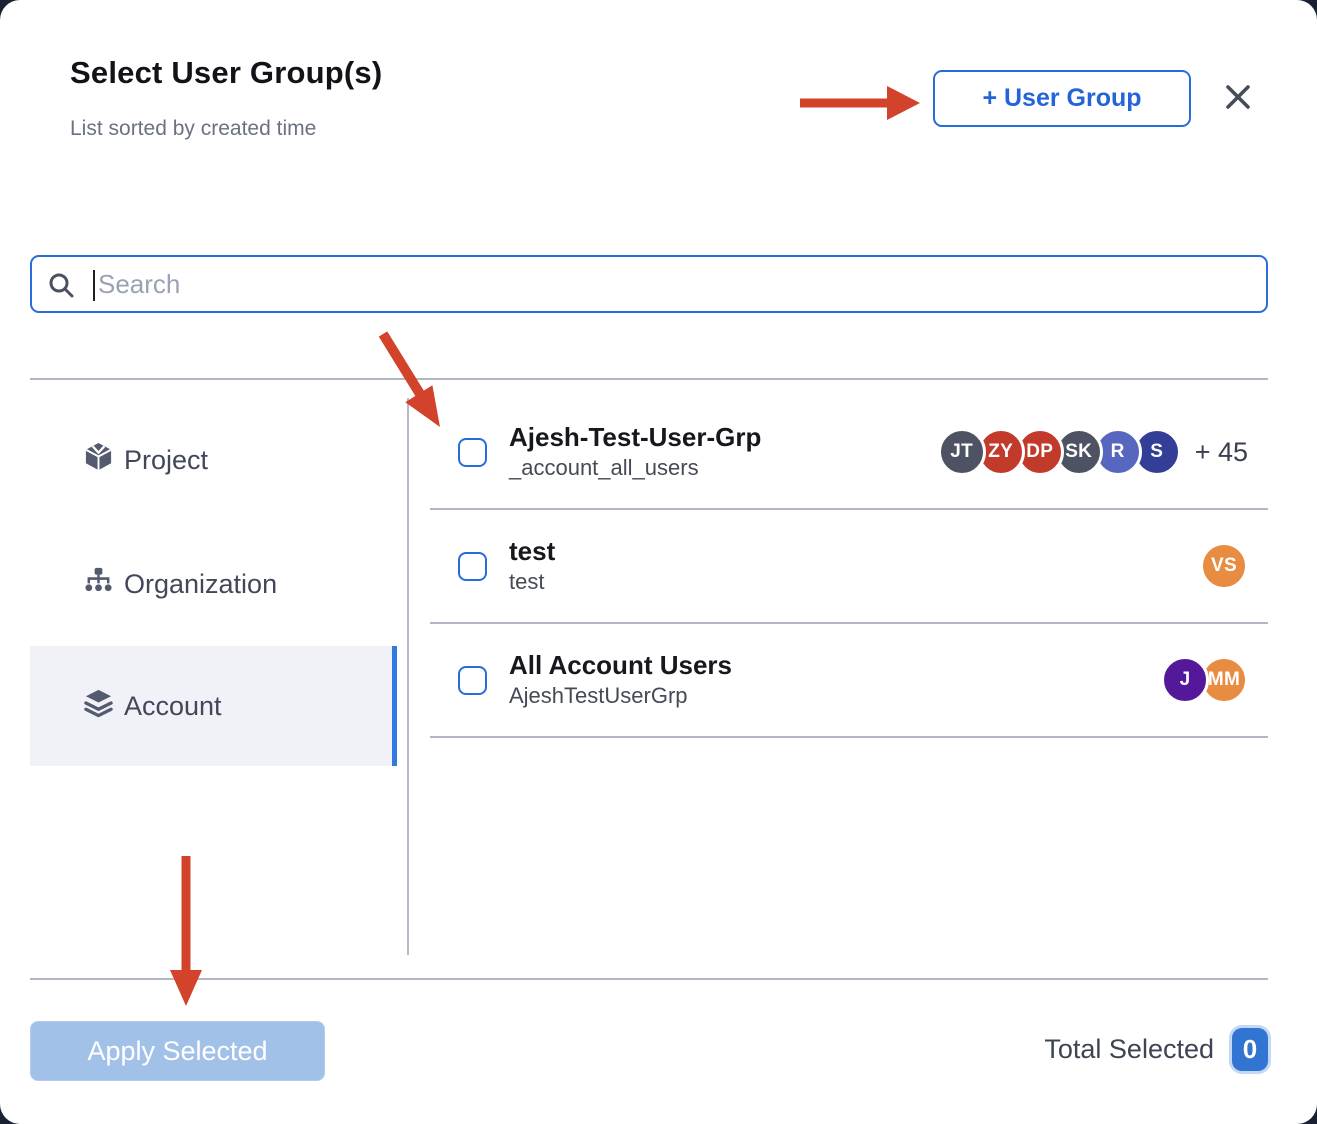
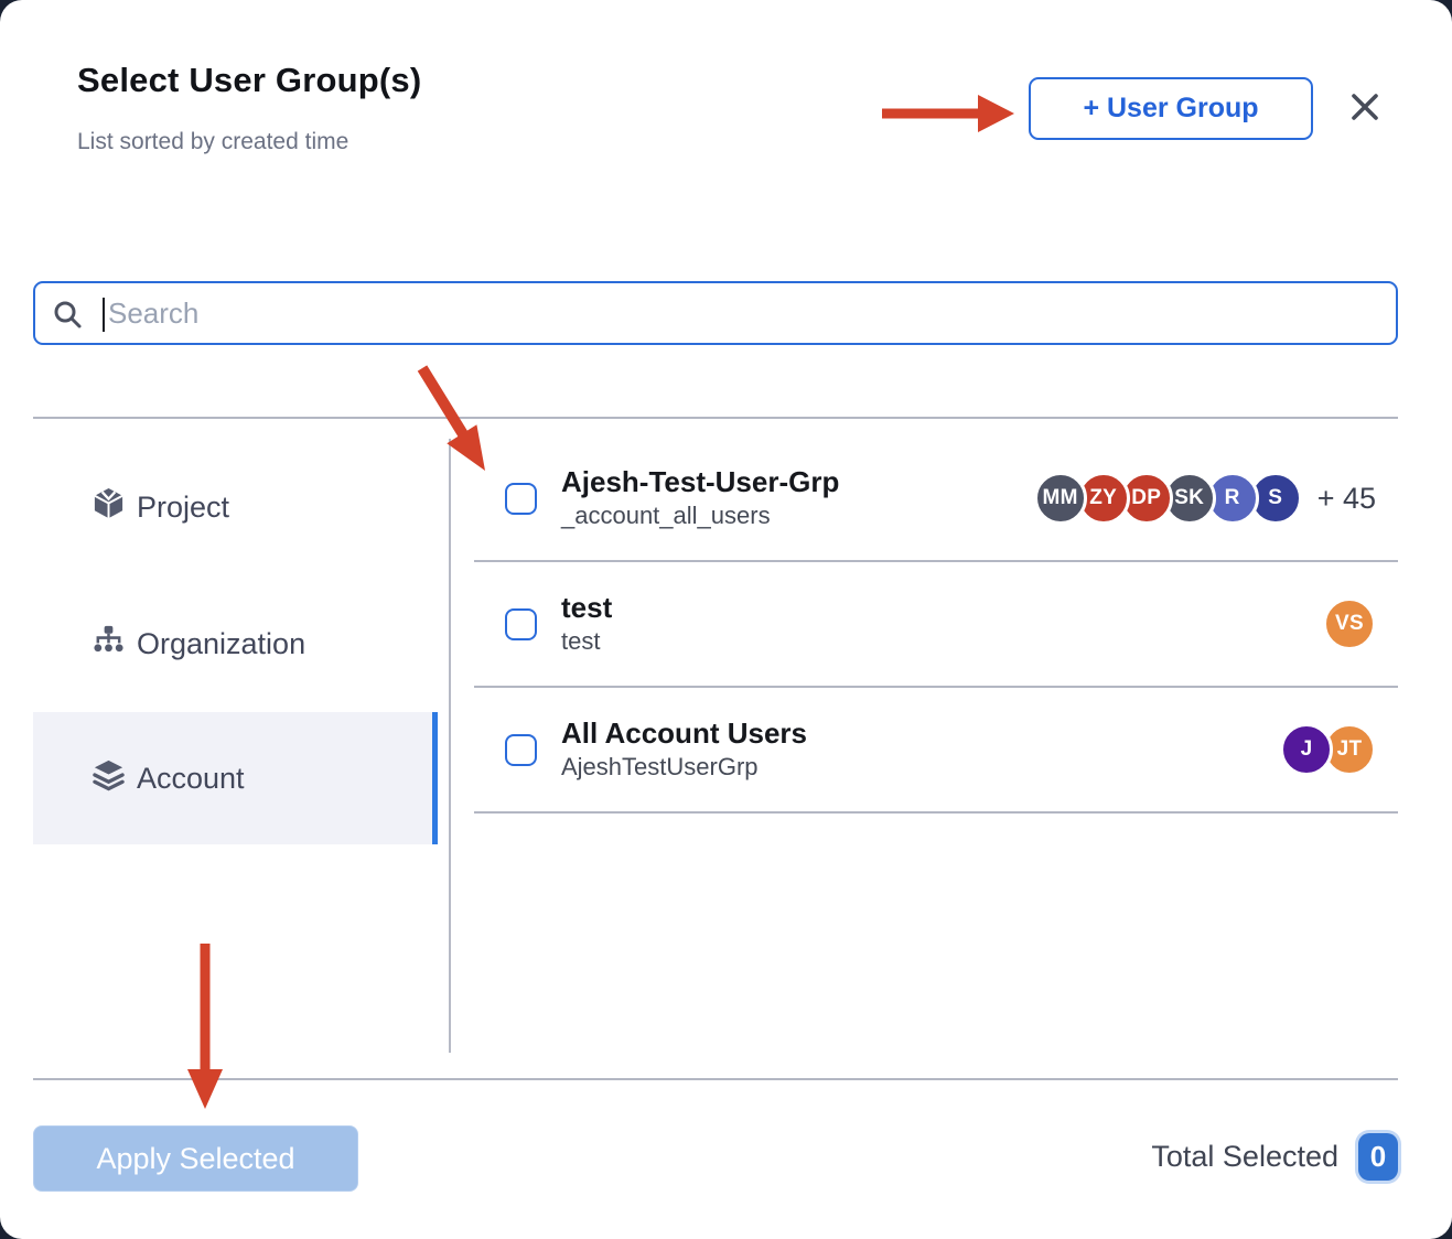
  Select User Group(s)
  List sorted by created time
  + User Group
  Search
  Project
  Organization
  Account
  Ajesh-Test-User-Grp
  _account_all_users
- JT
+ MM
  ZY
  DP
  SK
  R
  S
  + 45
  test
  test
  VS
  All Account Users
  AjeshTestUserGrp
  J
- MM
+ JT
  Apply Selected
  Total Selected
  0
